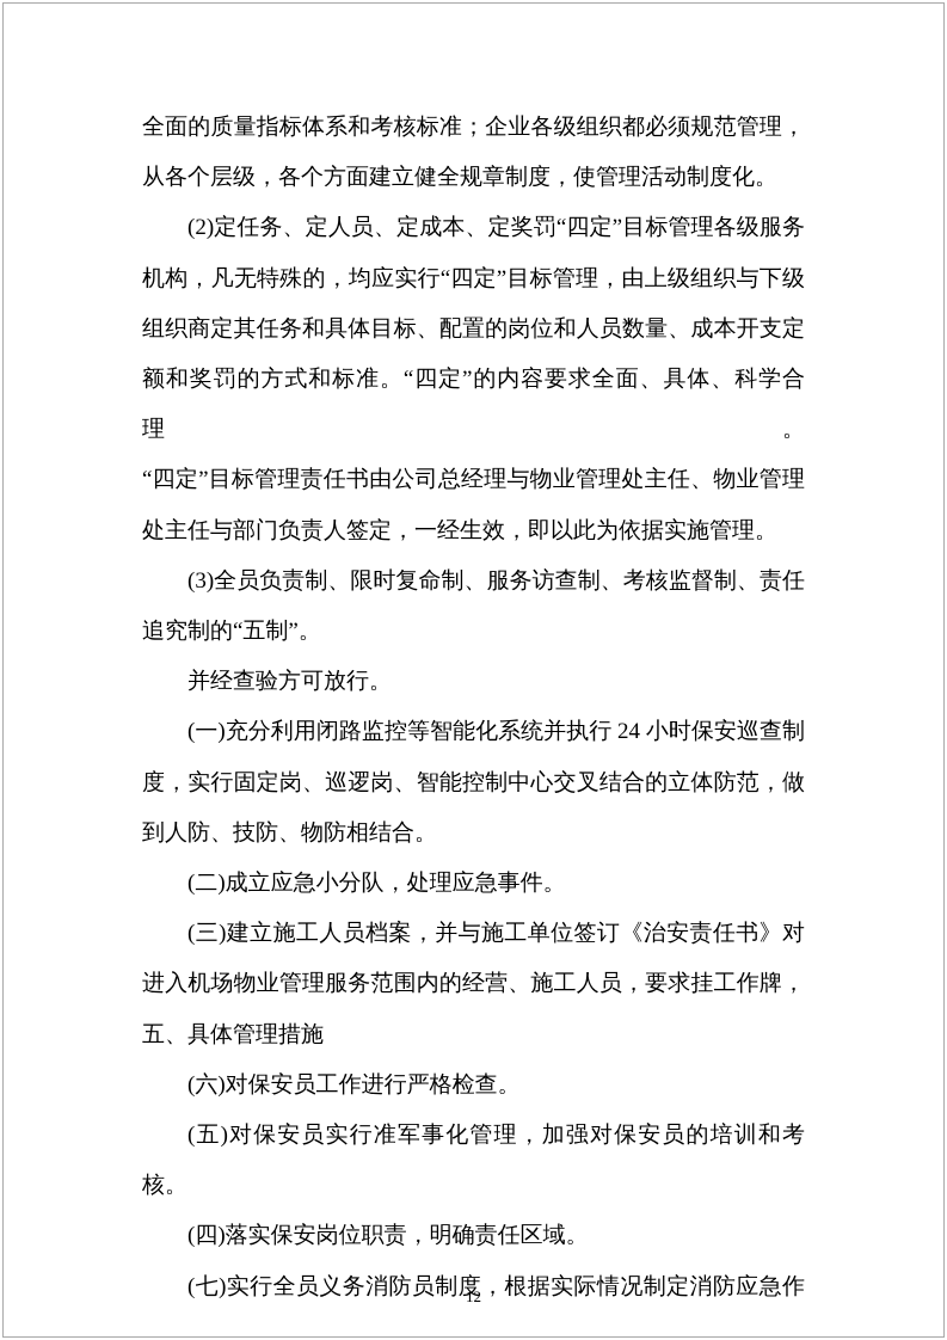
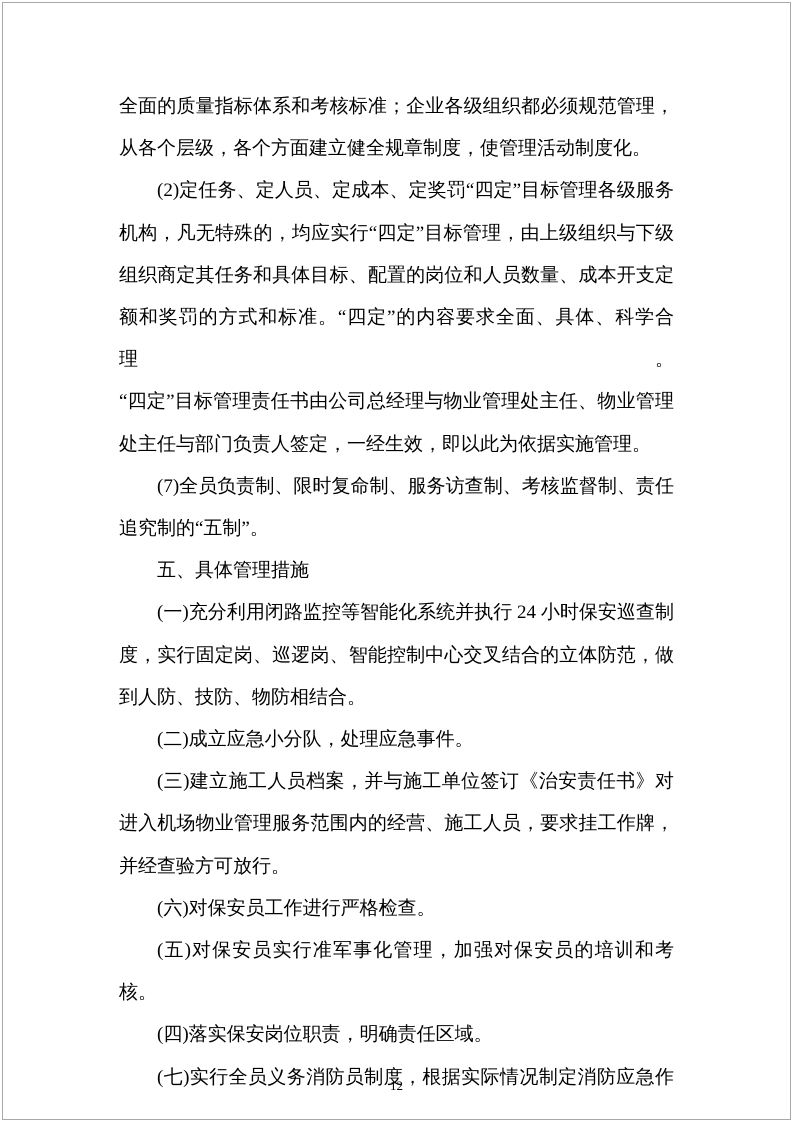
  全面的质量指标体系和考核标准；企业各级组织都必须规范管理，
  从各个层级，各个方面建立健全规章制度，使管理活动制度化。
  (2)定任务、定人员、定成本、定奖罚“四定”目标管理各级服务
  机构，凡无特殊的，均应实行“四定”目标管理，由上级组织与下级
  组织商定其任务和具体目标、配置的岗位和人员数量、成本开支定
  额和奖罚的方式和标准。“四定”的内容要求全面、具体、科学合理。
  “四定”目标管理责任书由公司总经理与物业管理处主任、物业管理
  处主任与部门负责人签定，一经生效，即以此为依据实施管理。
- (3)全员负责制、限时复命制、服务访查制、考核监督制、责任
+ (7)全员负责制、限时复命制、服务访查制、考核监督制、责任
  追究制的“五制”。
- 并经查验方可放行。
+ 五、具体管理措施
  (一)充分利用闭路监控等智能化系统并执行 24 小时保安巡查制
  度，实行固定岗、巡逻岗、智能控制中心交叉结合的立体防范，做
  到人防、技防、物防相结合。
  (二)成立应急小分队，处理应急事件。
  (三)建立施工人员档案，并与施工单位签订《治安责任书》对
  进入机场物业管理服务范围内的经营、施工人员，要求挂工作牌，
- 五、具体管理措施
+ 并经查验方可放行。
  (六)对保安员工作进行严格检查。
  (五)对保安员实行准军事化管理，加强对保安员的培训和考核。
  (四)落实保安岗位职责，明确责任区域。
  (七)实行全员义务消防员制度，根据实际情况制定消防应急作
  12
